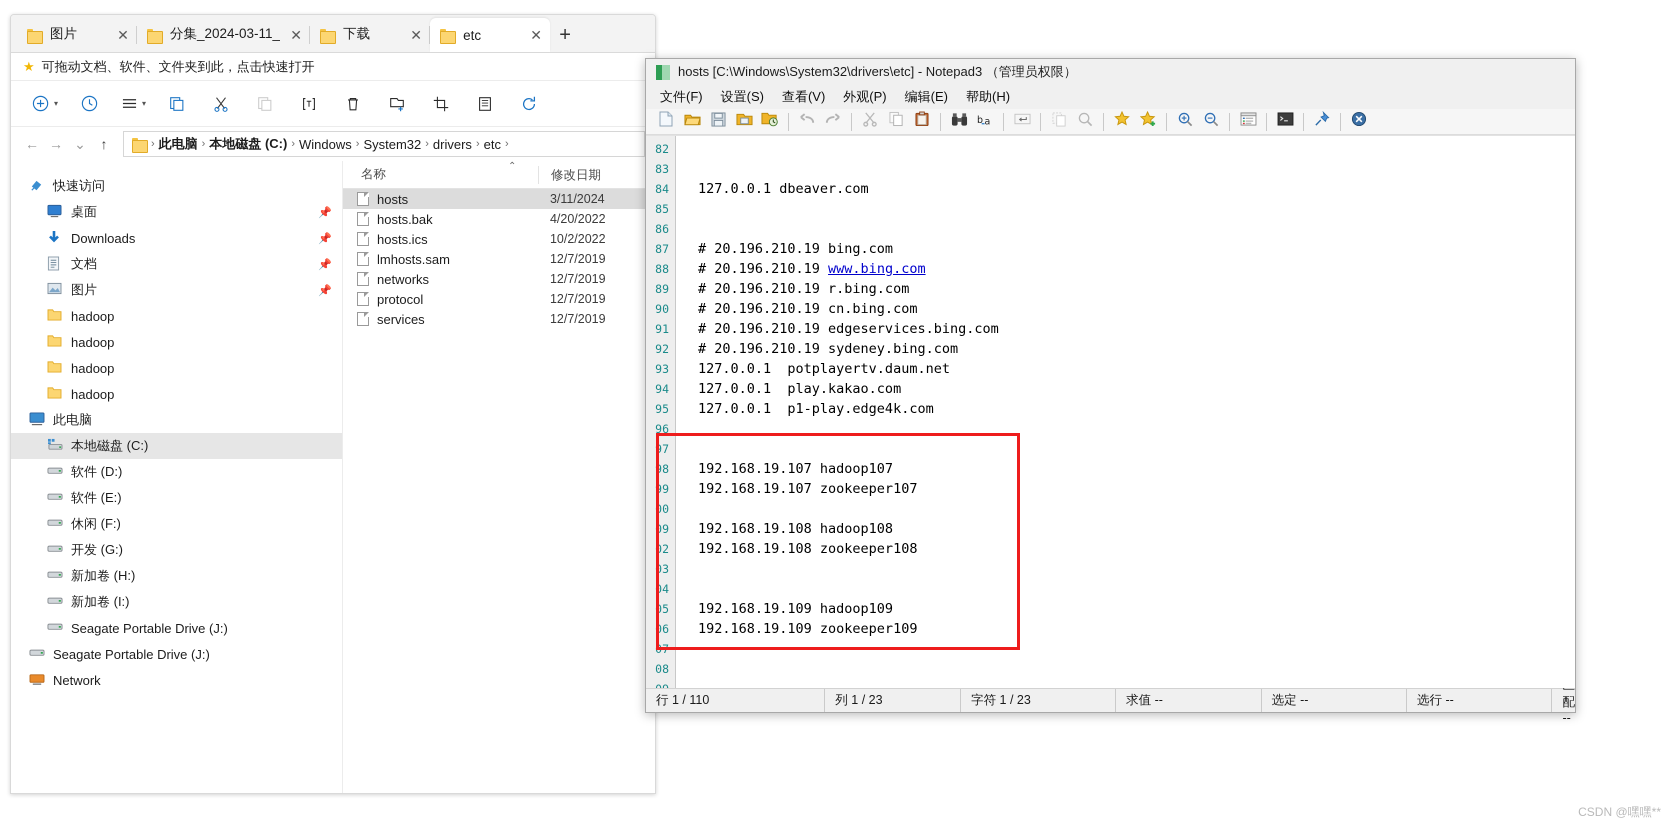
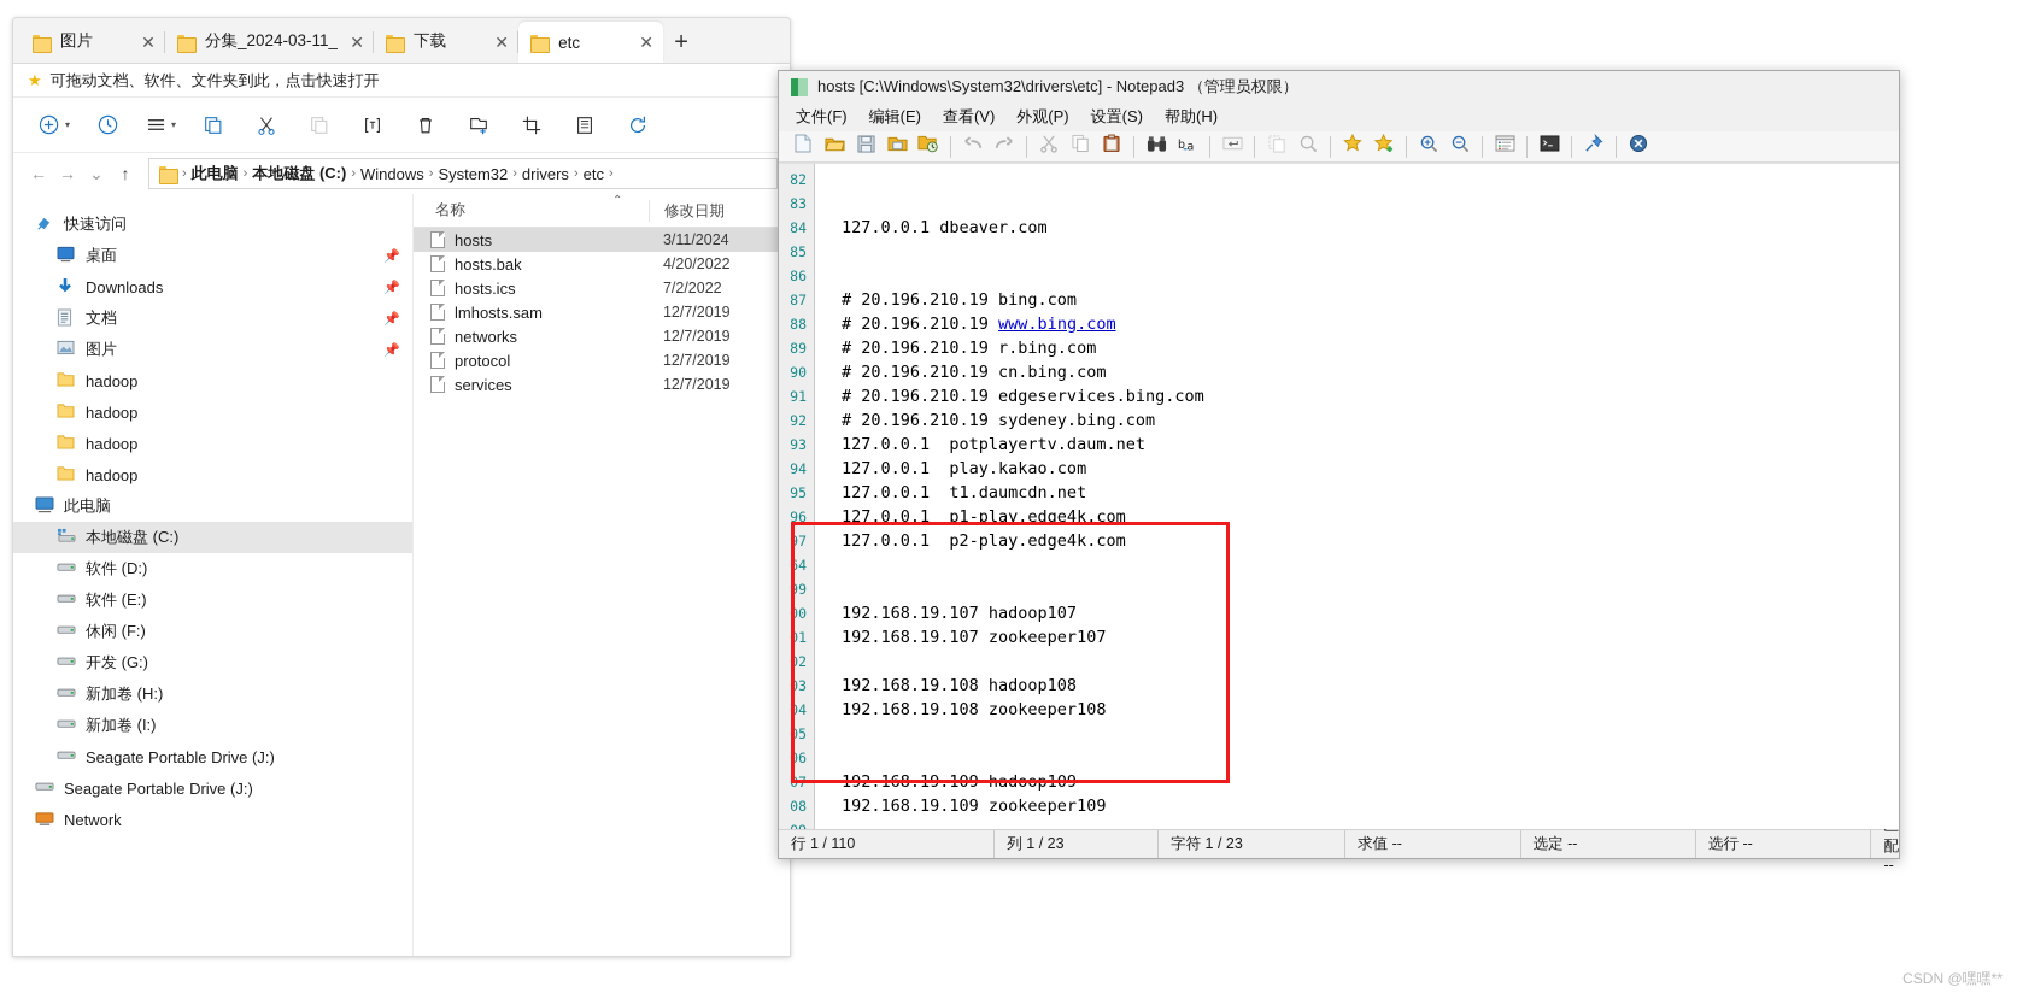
  图片
  ✕
  分集_2024-03-11_
  ✕
  下载
  ✕
  etc
  ✕
  +
  ★
  可拖动文档、软件、文件夹到此，点击快速打开
  ▾
  ▾
  ←
  →
  ⌄
  ↑
  ›
  此电脑
  ›
  本地磁盘 (C:)
  ›
  Windows
  ›
  System32
  ›
  drivers
  ›
  etc
  ›
  快速访问
  桌面
  📌
  Downloads
  📌
  文档
  📌
  图片
  📌
  hadoop
  hadoop
  hadoop
  hadoop
  此电脑
  本地磁盘 (C:)
  软件 (D:)
  软件 (E:)
  休闲 (F:)
  开发 (G:)
  新加卷 (H:)
  新加卷 (I:)
  Seagate Portable Drive (J:)
  Seagate Portable Drive (J:)
  Network
  名称
  修改日期
  ⌃
  hosts
  3/11/2024
  hosts.bak
  4/20/2022
  hosts.ics
- 10/2/2022
+ 7/2/2022
  lmhosts.sam
  12/7/2019
  networks
  12/7/2019
  protocol
  12/7/2019
  services
  12/7/2019
  hosts [C:\Windows\System32\drivers\etc] - Notepad3 （管理员权限）
  文件(F)
- 设置(S)
+ 编辑(E)
  查看(V)
  外观(P)
- 编辑(E)
+ 设置(S)
  帮助(H)
  b
  a
  82
  83
  84
  85
  86
  87
  88
  89
  90
  91
  92
  93
  94
  95
  96
  97
- 98
+ 64
  99
  00
- 09
+ 01
  02
  03
  04
  05
  06
  07
  08
  127.0.0.1 dbeaver.com
  # 20.196.210.19 bing.com
  # 20.196.210.19 www.bing.com
  # 20.196.210.19 r.bing.com
  # 20.196.210.19 cn.bing.com
  # 20.196.210.19 edgeservices.bing.com
  # 20.196.210.19 sydeney.bing.com
  127.0.0.1 potplayertv.daum.net
  127.0.0.1 play.kakao.com
+ 127.0.0.1 t1.daumcdn.net
  127.0.0.1 p1-play.edge4k.com
+ 127.0.0.1 p2-play.edge4k.com
  192.168.19.107 hadoop107
  192.168.19.107 zookeeper107
  192.168.19.108 hadoop108
  192.168.19.108 zookeeper108
  192.168.19.109 hadoop109
  192.168.19.109 zookeeper109
  行 1 / 110
  列 1 / 23
  字符 1 / 23
  求值 --
  选定 --
  选行 --
  配 --
  CSDN @嘿嘿**
